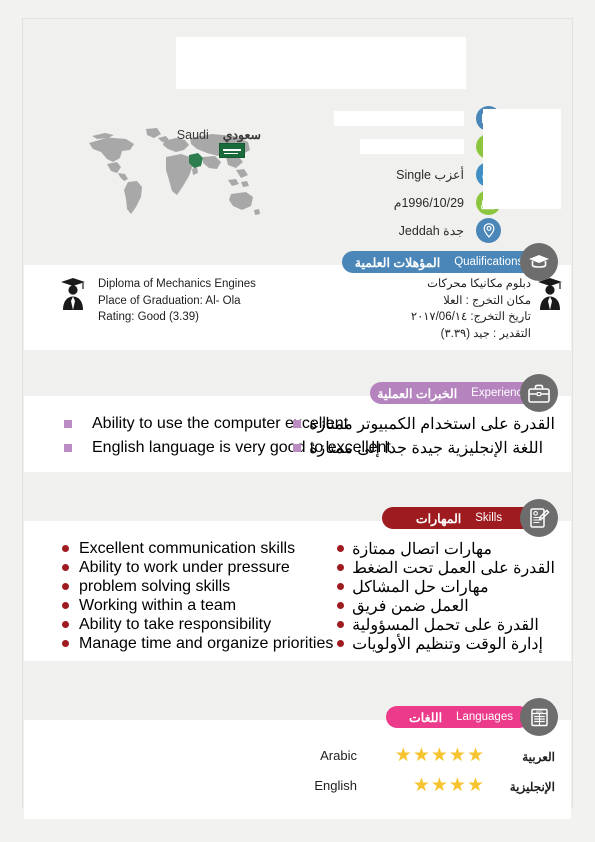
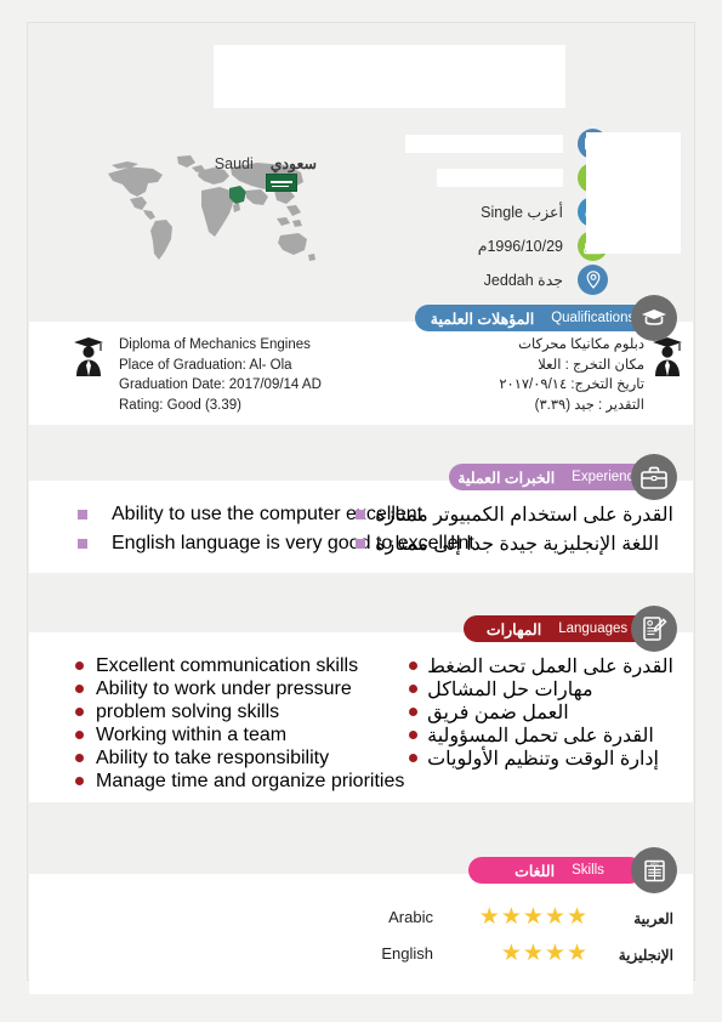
  Saudi سعودي
  أعزب Single
  1996/10/29م
  جدة Jeddah
  المؤهلات العلمية
  Qualification
  Diploma of Mechanics Engines
  Place of Graduation: Al- Ola
+ Graduation Date: 2017/09/14 AD
  Rating: Good (3.39)
  دبلوم مكانيكا محركات
  مكان التخرج : العلا
- تاريخ التخرج: ٢٠١٧/06/١٤
+ تاريخ التخرج: ٢٠١٧/٠٩/١٤
  التقدير : جيد (٣.٣٩)
  الخبرات العملية
  Experien
  Ability to use the computer ecellent
  English language is very go to excellent
  القدرة على استخدام الكمبيوتر ممتازة
  اللغة الإنجليزية جيدة جدا إلى ممتازة
  المهارات
- Skills
+ Languages
  Excellent communication skills
  Ability to work under pressure
  problem solving skills
  Working within a team
  Ability to take responsibility
  Manage time and organize priorities
- مهارات اتصال ممتازة
  القدرة على العمل تحت الضغط
  مهارات حل المشاكل
  العمل ضمن فريق
  القدرة على تحمل المسؤولية
  إدارة الوقت وتنظيم الأولويات
  اللغات
- Languages
+ Skills
  العربية
  ★★★★★
  Arabic
  الإنجليزية
  ★★★★
  English
